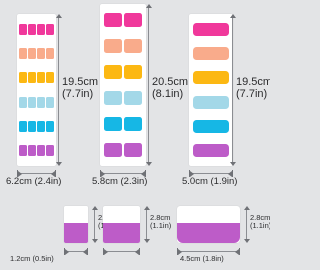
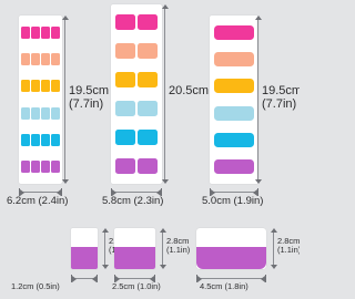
  19.5cm
  (7.7in)
  6.2cm (2.4in)
  20.5cm
- (8.1in)
  5.8cm (2.3in)
  19.5cm
  (7.7in)
  5.0cm (1.9in)
  1.2cm (0.5in)
  2.8cm
  (1.1in)
+ 2.5cm (1.0in)
  2.8cm
  (1.1in
  4.5cm (1.8in)
